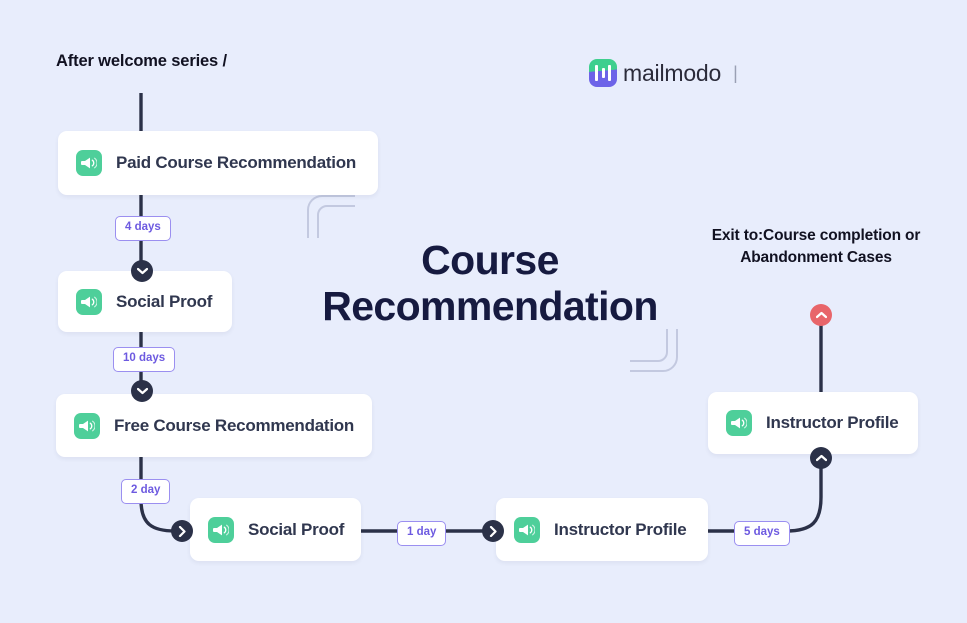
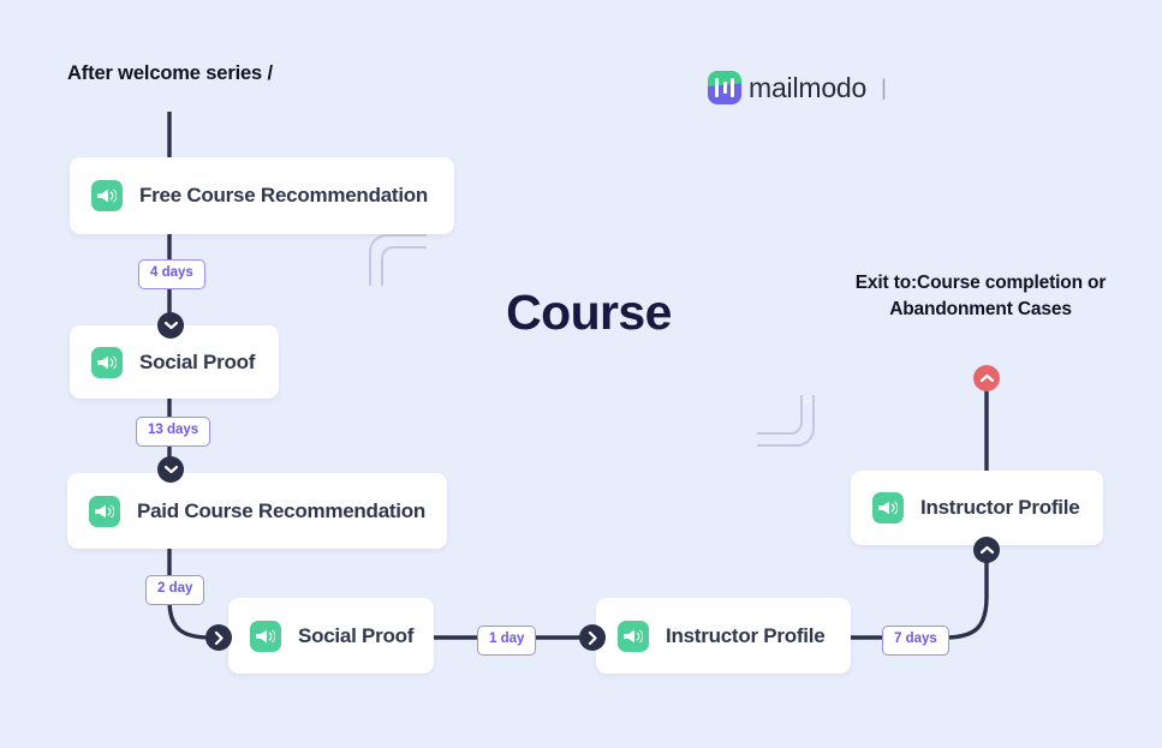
  mailmodo
  |
  After welcome series /
  Exit to:Course completion or
  Abandonment Cases
  Course
- Recommendation
- Paid Course Recommendation
+ Free Course Recommendation
  Social Proof
- Free Course Recommendation
+ Paid Course Recommendation
  Social Proof
  Instructor Profile
  Instructor Profile
  4 days
- 10 days
+ 13 days
  2 day
  1 day
- 5 days
+ 7 days
